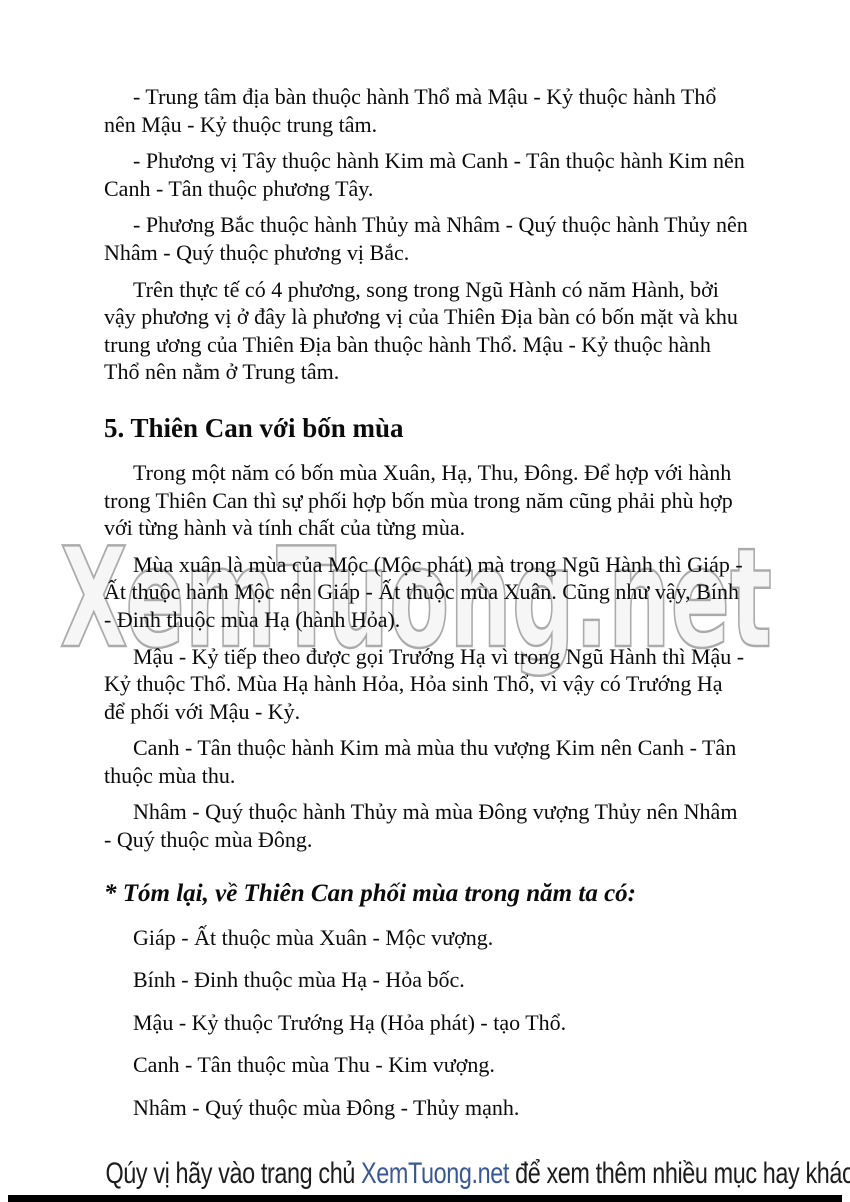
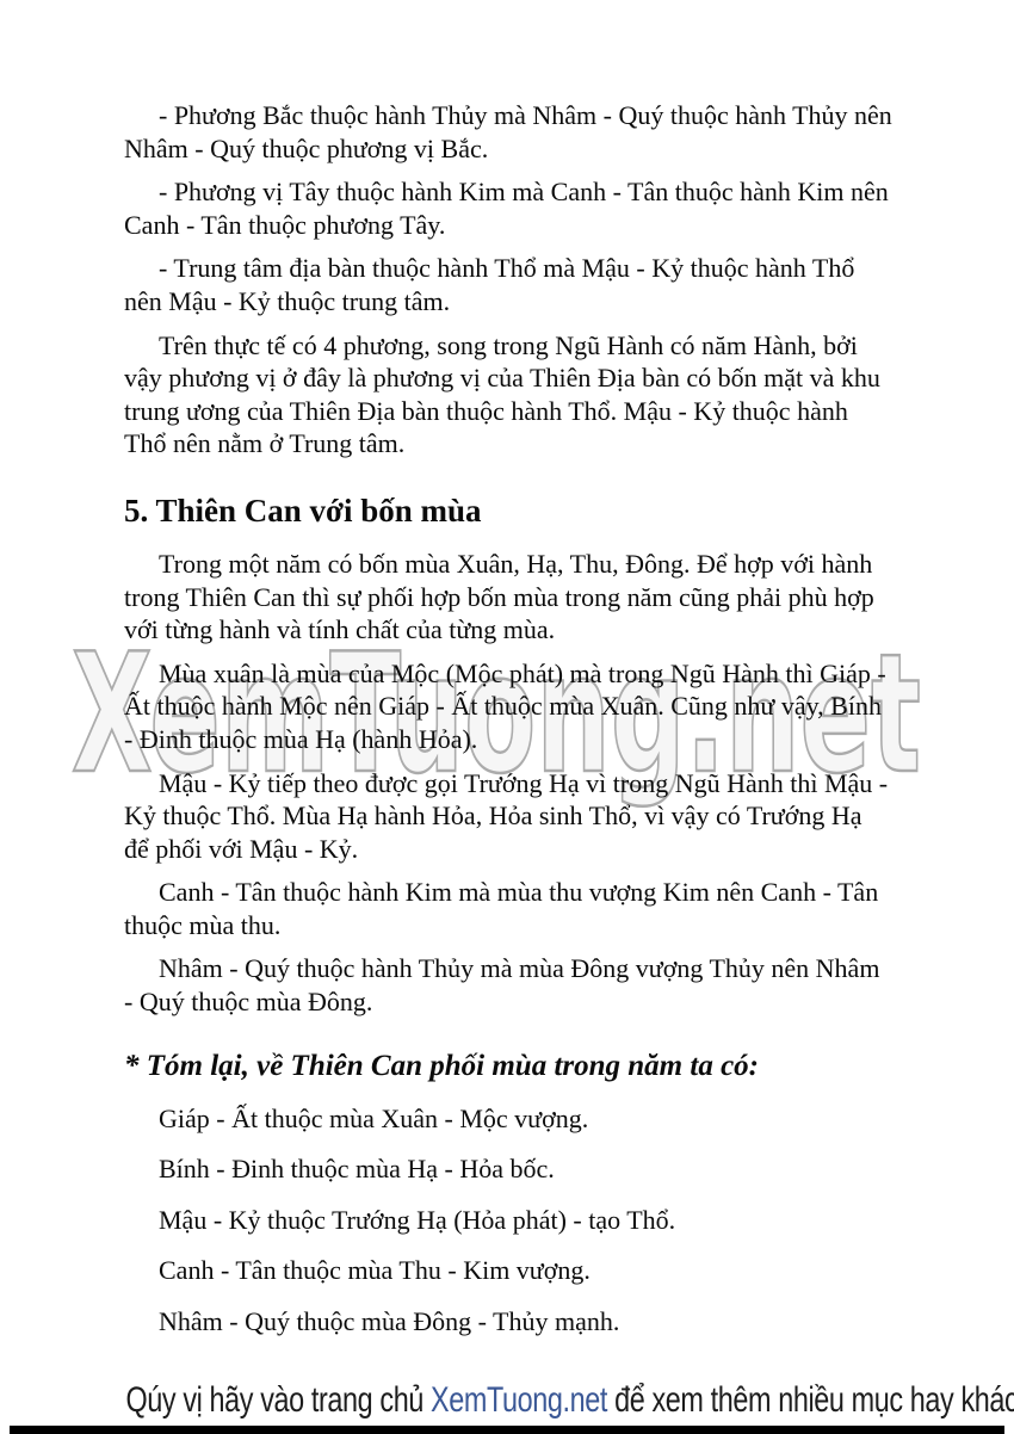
  XemTuong.net
- - Trung tâm địa bàn thuộc hành Thổ mà Mậu - Kỷ thuộc hành Thổ nên Mậu - Kỷ thuộc trung tâm.
+ - Phương Bắc thuộc hành Thủy mà Nhâm - Quý thuộc hành Thủy nên Nhâm - Quý thuộc phương vị Bắc.
  - Phương vị Tây thuộc hành Kim mà Canh - Tân thuộc hành Kim nên Canh - Tân thuộc phương Tây.
- - Phương Bắc thuộc hành Thủy mà Nhâm - Quý thuộc hành Thủy nên Nhâm - Quý thuộc phương vị Bắc.
+ - Trung tâm địa bàn thuộc hành Thổ mà Mậu - Kỷ thuộc hành Thổ nên Mậu - Kỷ thuộc trung tâm.
  Trên thực tế có 4 phương, song trong Ngũ Hành có năm Hành, bởi vậy phương vị ở đây là phương vị của Thiên Địa bàn có bốn mặt và khu trung ương của Thiên Địa bàn thuộc hành Thổ. Mậu - Kỷ thuộc hành Thổ nên nằm ở Trung tâm.
  5. Thiên Can với bốn mùa
  Trong một năm có bốn mùa Xuân, Hạ, Thu, Đông. Để hợp với hành trong Thiên Can thì sự phối hợp bốn mùa trong năm cũng phải phù hợp với từng hành và tính chất của từng mùa.
  Mùa xuân là mùa của Mộc (Mộc phát) mà trong Ngũ Hành thì Giáp - Ất thuộc hành Mộc nên Giáp - Ất thuộc mùa Xuân. Cũng như vậy, Bính - Đinh thuộc mùa Hạ (hành Hỏa).
  Mậu - Kỷ tiếp theo được gọi Trướng Hạ vì trong Ngũ Hành thì Mậu - Kỷ thuộc Thổ. Mùa Hạ hành Hỏa, Hỏa sinh Thổ, vì vậy có Trướng Hạ để phối với Mậu - Kỷ.
  Canh - Tân thuộc hành Kim mà mùa thu vượng Kim nên Canh - Tân thuộc mùa thu.
  Nhâm - Quý thuộc hành Thủy mà mùa Đông vượng Thủy nên Nhâm - Quý thuộc mùa Đông.
  * Tóm lại, về Thiên Can phối mùa trong năm ta có:
  Giáp - Ất thuộc mùa Xuân - Mộc vượng.
  Bính - Đinh thuộc mùa Hạ - Hỏa bốc.
  Mậu - Kỷ thuộc Trướng Hạ (Hỏa phát) - tạo Thổ.
  Canh - Tân thuộc mùa Thu - Kim vượng.
  Nhâm - Quý thuộc mùa Đông - Thủy mạnh.
  Qúy vị hãy vào trang chủ XemTuong.net để xem thêm nhiều mục hay khác
